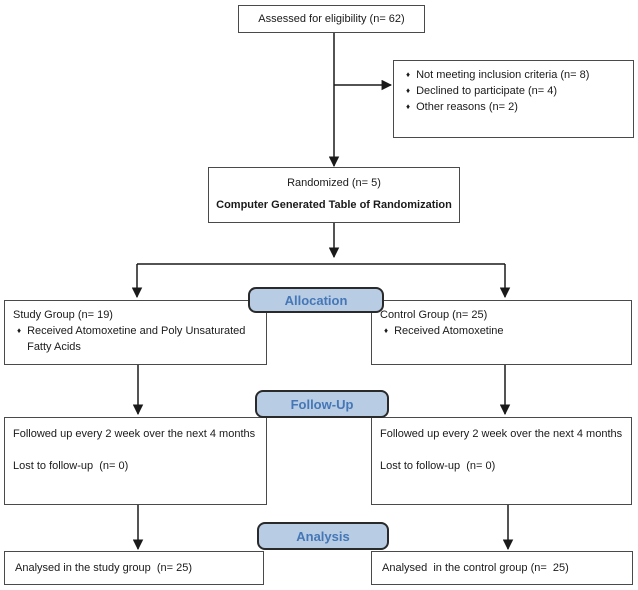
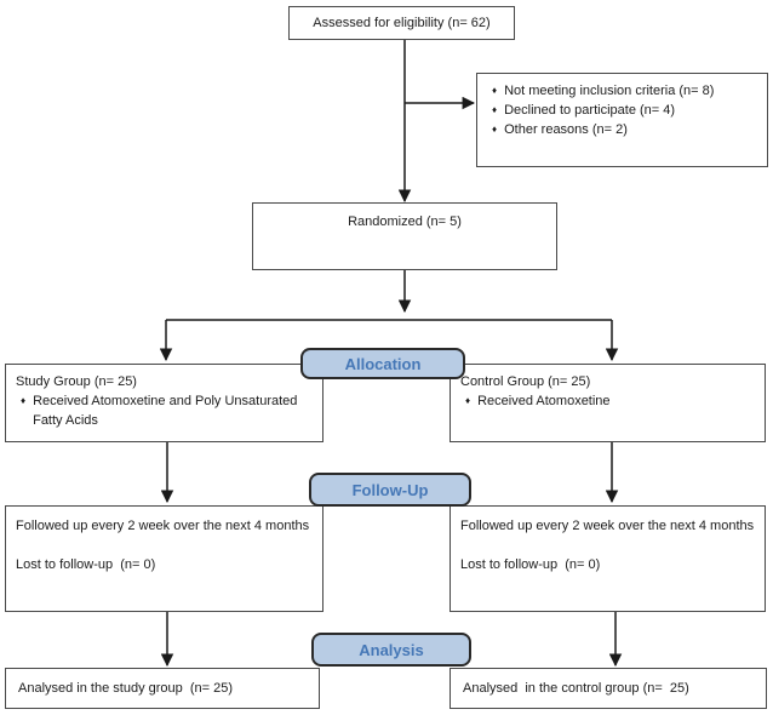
  Assessed for eligibility (n= 62)
  ♦
  Not meeting inclusion criteria (n= 8)
  ♦
  Declined to participate (n= 4)
  ♦
  Other reasons (n= 2)
  Randomized (n= 5)
- Computer Generated Table of Randomization
  Allocation
- Study Group (n= 19)
+ Study Group (n= 25)
  ♦
  Received Atomoxetine and Poly Unsaturated Fatty Acids
  Control Group (n= 25)
  ♦
  Received Atomoxetine
  Follow-Up
  Followed up every 2 week over the next 4 months
  Lost to follow-up (n= 0)
  Followed up every 2 week over the next 4 months
  Lost to follow-up (n= 0)
  Analysis
  Analysed in the study group (n= 25)
  Analysed in the control group (n= 25)
